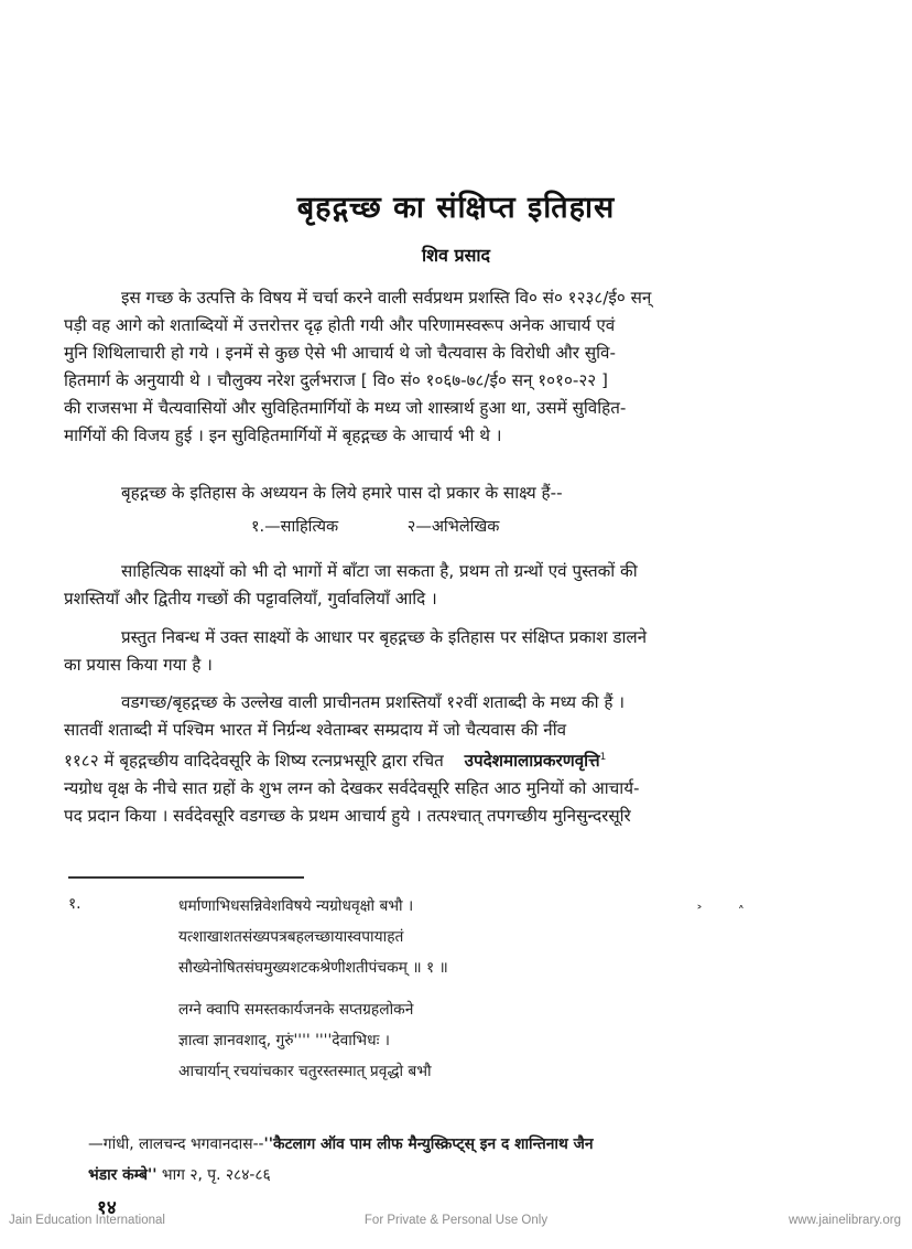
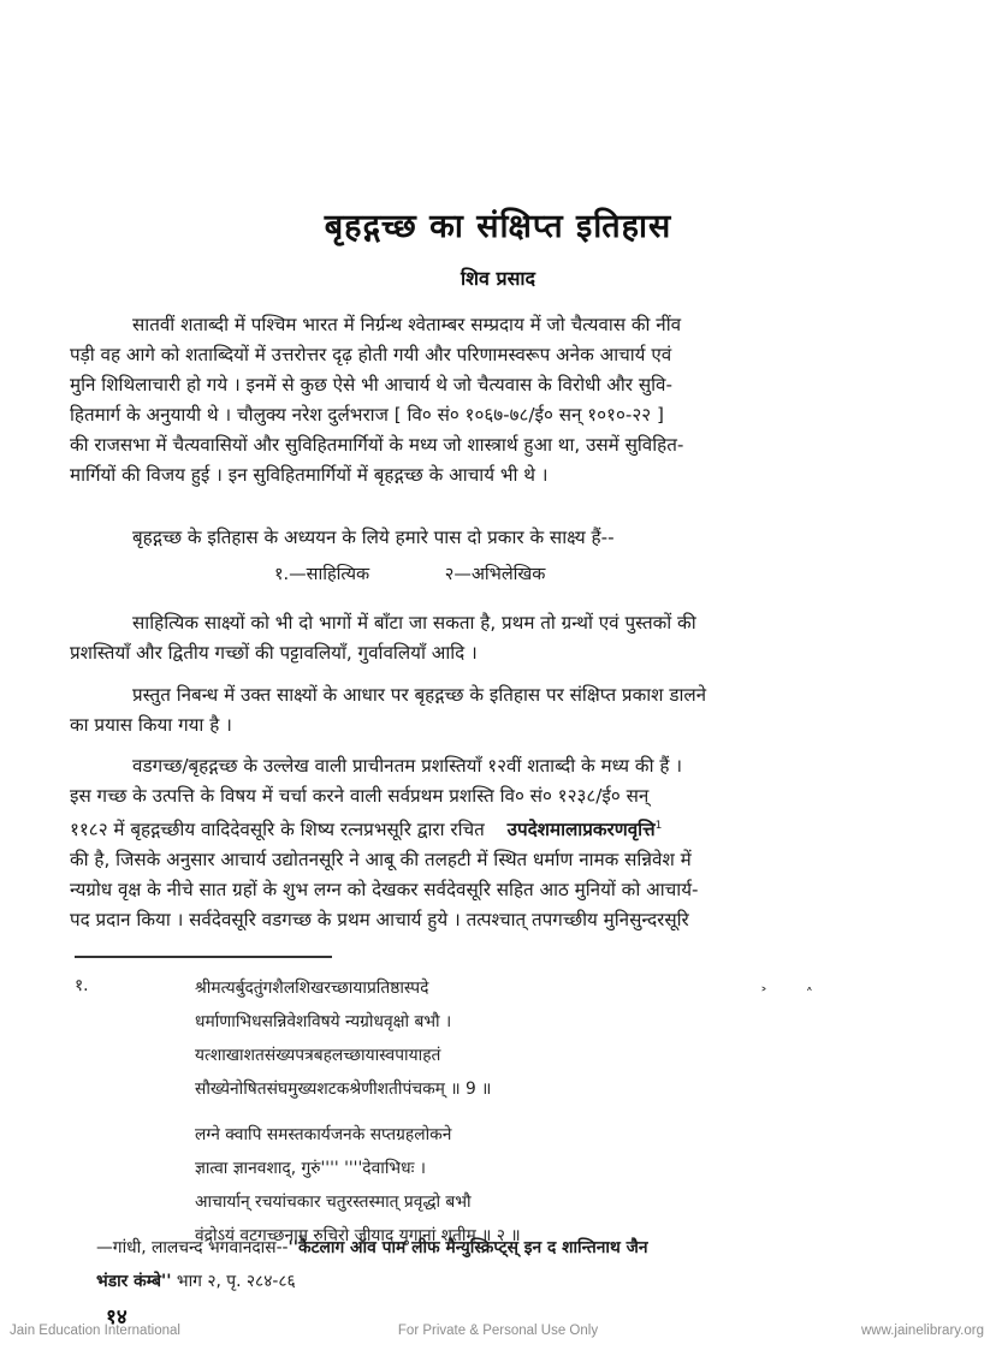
  बृहद्गच्छ का संक्षिप्त इतिहास
  शिव प्रसाद
- इस गच्छ के उत्पत्ति के विषय में चर्चा करने वाली सर्वप्रथम प्रशस्ति वि० सं० १२३८/ई० सन्
+ सातवीं शताब्दी में पश्चिम भारत में निर्ग्रन्थ श्वेताम्बर सम्प्रदाय में जो चैत्यवास की नींव
  पड़ी वह आगे को शताब्दियों में उत्तरोत्तर दृढ़ होती गयी और परिणामस्वरूप अनेक आचार्य एवं
  मुनि शिथिलाचारी हो गये । इनमें से कुछ ऐसे भी आचार्य थे जो चैत्यवास के विरोधी और सुवि-
  हितमार्ग के अनुयायी थे । चौलुक्य नरेश दुर्लभराज [ वि० सं० १०६७-७८/ई० सन् १०१०-२२ ]
  की राजसभा में चैत्यवासियों और सुविहितमार्गियों के मध्य जो शास्त्रार्थ हुआ था, उसमें सुविहित-
  मार्गियों की विजय हुई । इन सुविहितमार्गियों में बृहद्गच्छ के आचार्य भी थे ।
  बृहद्गच्छ के इतिहास के अध्ययन के लिये हमारे पास दो प्रकार के साक्ष्य हैं--
  १.—साहित्यिक २—अभिलेखिक
  साहित्यिक साक्ष्यों को भी दो भागों में बाँटा जा सकता है, प्रथम तो ग्रन्थों एवं पुस्तकों की
  प्रशस्तियाँ और द्वितीय गच्छों की पट्टावलियाँ, गुर्वावलियाँ आदि ।
  प्रस्तुत निबन्ध में उक्त साक्ष्यों के आधार पर बृहद्गच्छ के इतिहास पर संक्षिप्त प्रकाश डालने
  का प्रयास किया गया है ।
  वडगच्छ/बृहद्गच्छ के उल्लेख वाली प्राचीनतम प्रशस्तियाँ १२वीं शताब्दी के मध्य की हैं ।
- सातवीं शताब्दी में पश्चिम भारत में निर्ग्रन्थ श्वेताम्बर सम्प्रदाय में जो चैत्यवास की नींव
+ इस गच्छ के उत्पत्ति के विषय में चर्चा करने वाली सर्वप्रथम प्रशस्ति वि० सं० १२३८/ई० सन्
  ११८२ में बृहद्गच्छीय वादिदेवसूरि के शिष्य रत्नप्रभसूरि द्वारा रचित उपदेशमालाप्रकरणवृत्ति1
+ की है, जिसके अनुसार आचार्य उद्योतनसूरि ने आबू की तलहटी में स्थित धर्माण नामक सन्निवेश में
  न्यग्रोध वृक्ष के नीचे सात ग्रहों के शुभ लग्न को देखकर सर्वदेवसूरि सहित आठ मुनियों को आचार्य-
  पद प्रदान किया । सर्वदेवसूरि वडगच्छ के प्रथम आचार्य हुये । तत्पश्चात् तपगच्छीय मुनिसुन्दरसूरि
  ˃ ˄
  १.
+ श्रीमत्यर्बुदतुंगशैलशिखरच्छायाप्रतिष्ठास्पदे
  धर्माणाभिधसन्निवेशविषये न्यग्रोधवृक्षो बभौ ।
  यत्शाखाशतसंख्यपत्रबहलच्छायास्वपायाहतं
- सौख्येनोषितसंघमुख्यशटकश्रेणीशतीपंचकम् ॥ १ ॥
+ सौख्येनोषितसंघमुख्यशटकश्रेणीशतीपंचकम् ॥ 9 ॥
  लग्ने क्वापि समस्तकार्यजनके सप्तग्रहलोकने
  ज्ञात्वा ज्ञानवशाद्, गुरुं'''' ''''देवाभिधः ।
  आचार्यान् रचयांचकार चतुरस्तस्मात् प्रवृद्धो बभौ
+ वंद्रोऽयं वटगच्छनाम रुचिरो जीयाद् युगानां शतीम् ॥ २ ॥
  —गांधी, लालचन्द भगवानदास--''कैटलाग ऑव पाम लीफ मैन्युस्क्रिप्ट्स् इन द शान्तिनाथ जैन
  भंडार कंम्बे'' भाग २, पृ. २८४-८६
  १४
  Jain Education International
  For Private & Personal Use Only
  www.jainelibrary.org
